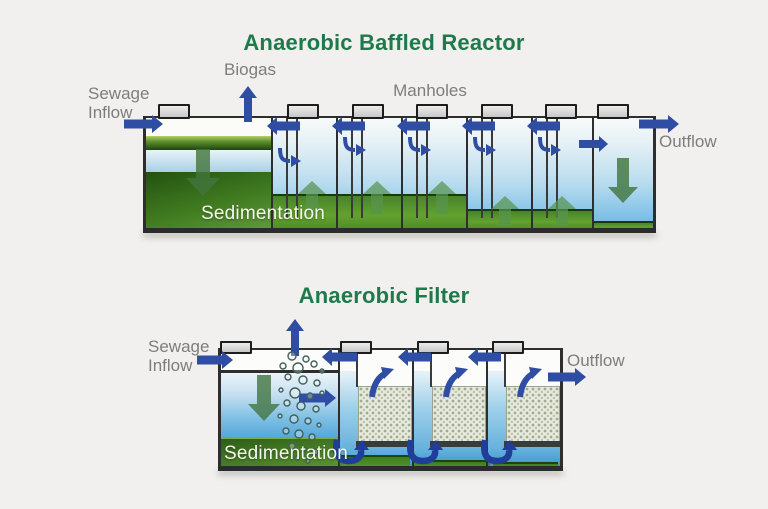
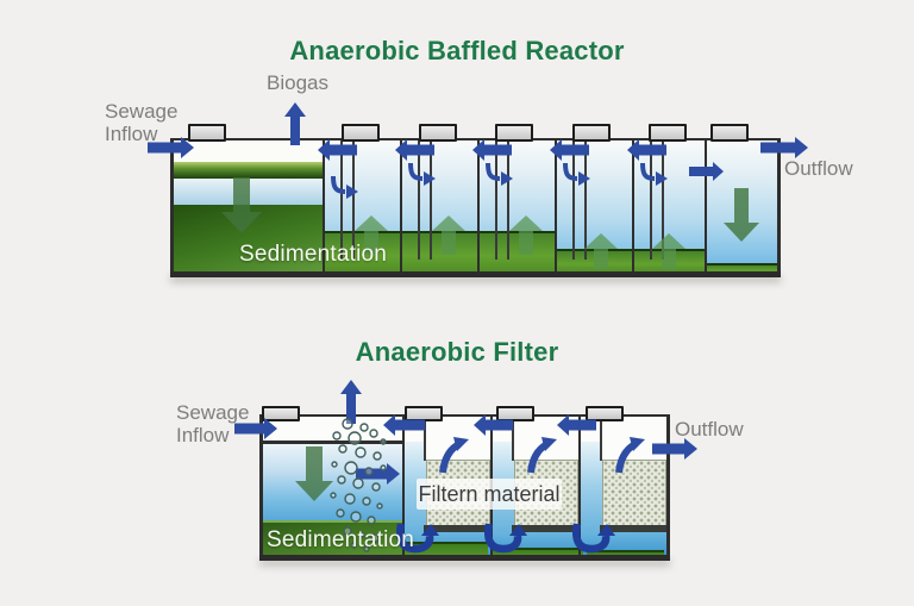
  Anaerobic Baffled Reactor
  Anaerobic Filter
+ Filtern material
  Sewage
  Inflow
  Biogas
- Manholes
  Outflow
  Sedimentation
  Sewage
  Inflow
  Outflow
  Sedimentation
